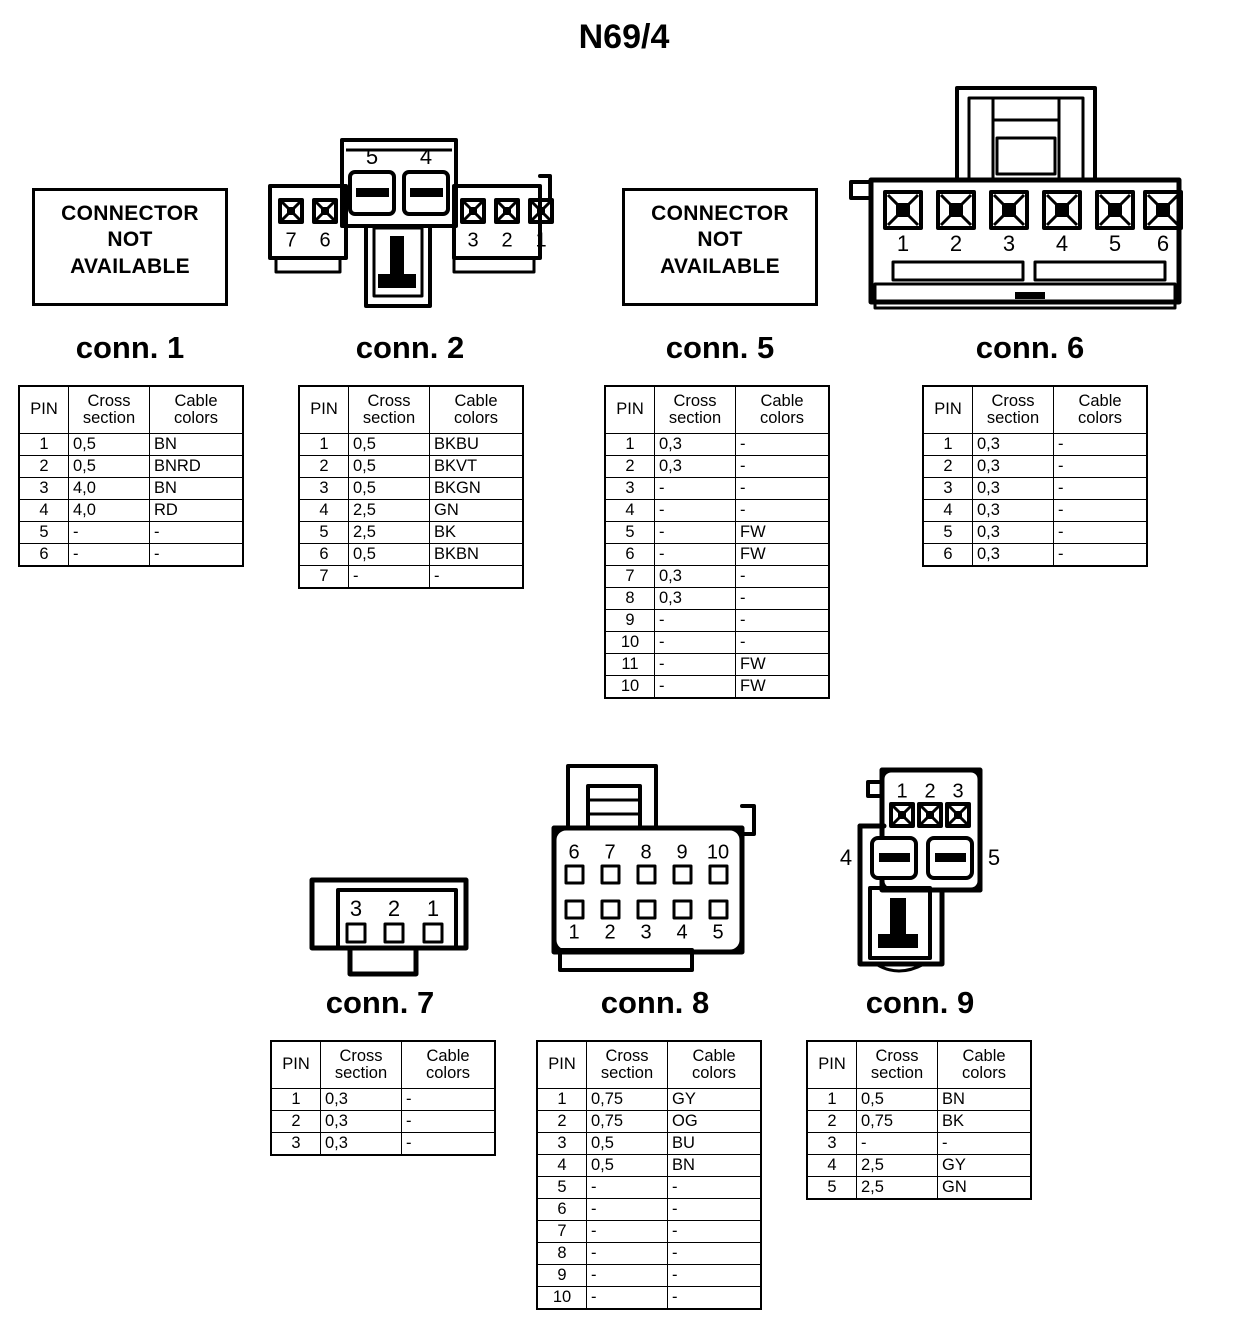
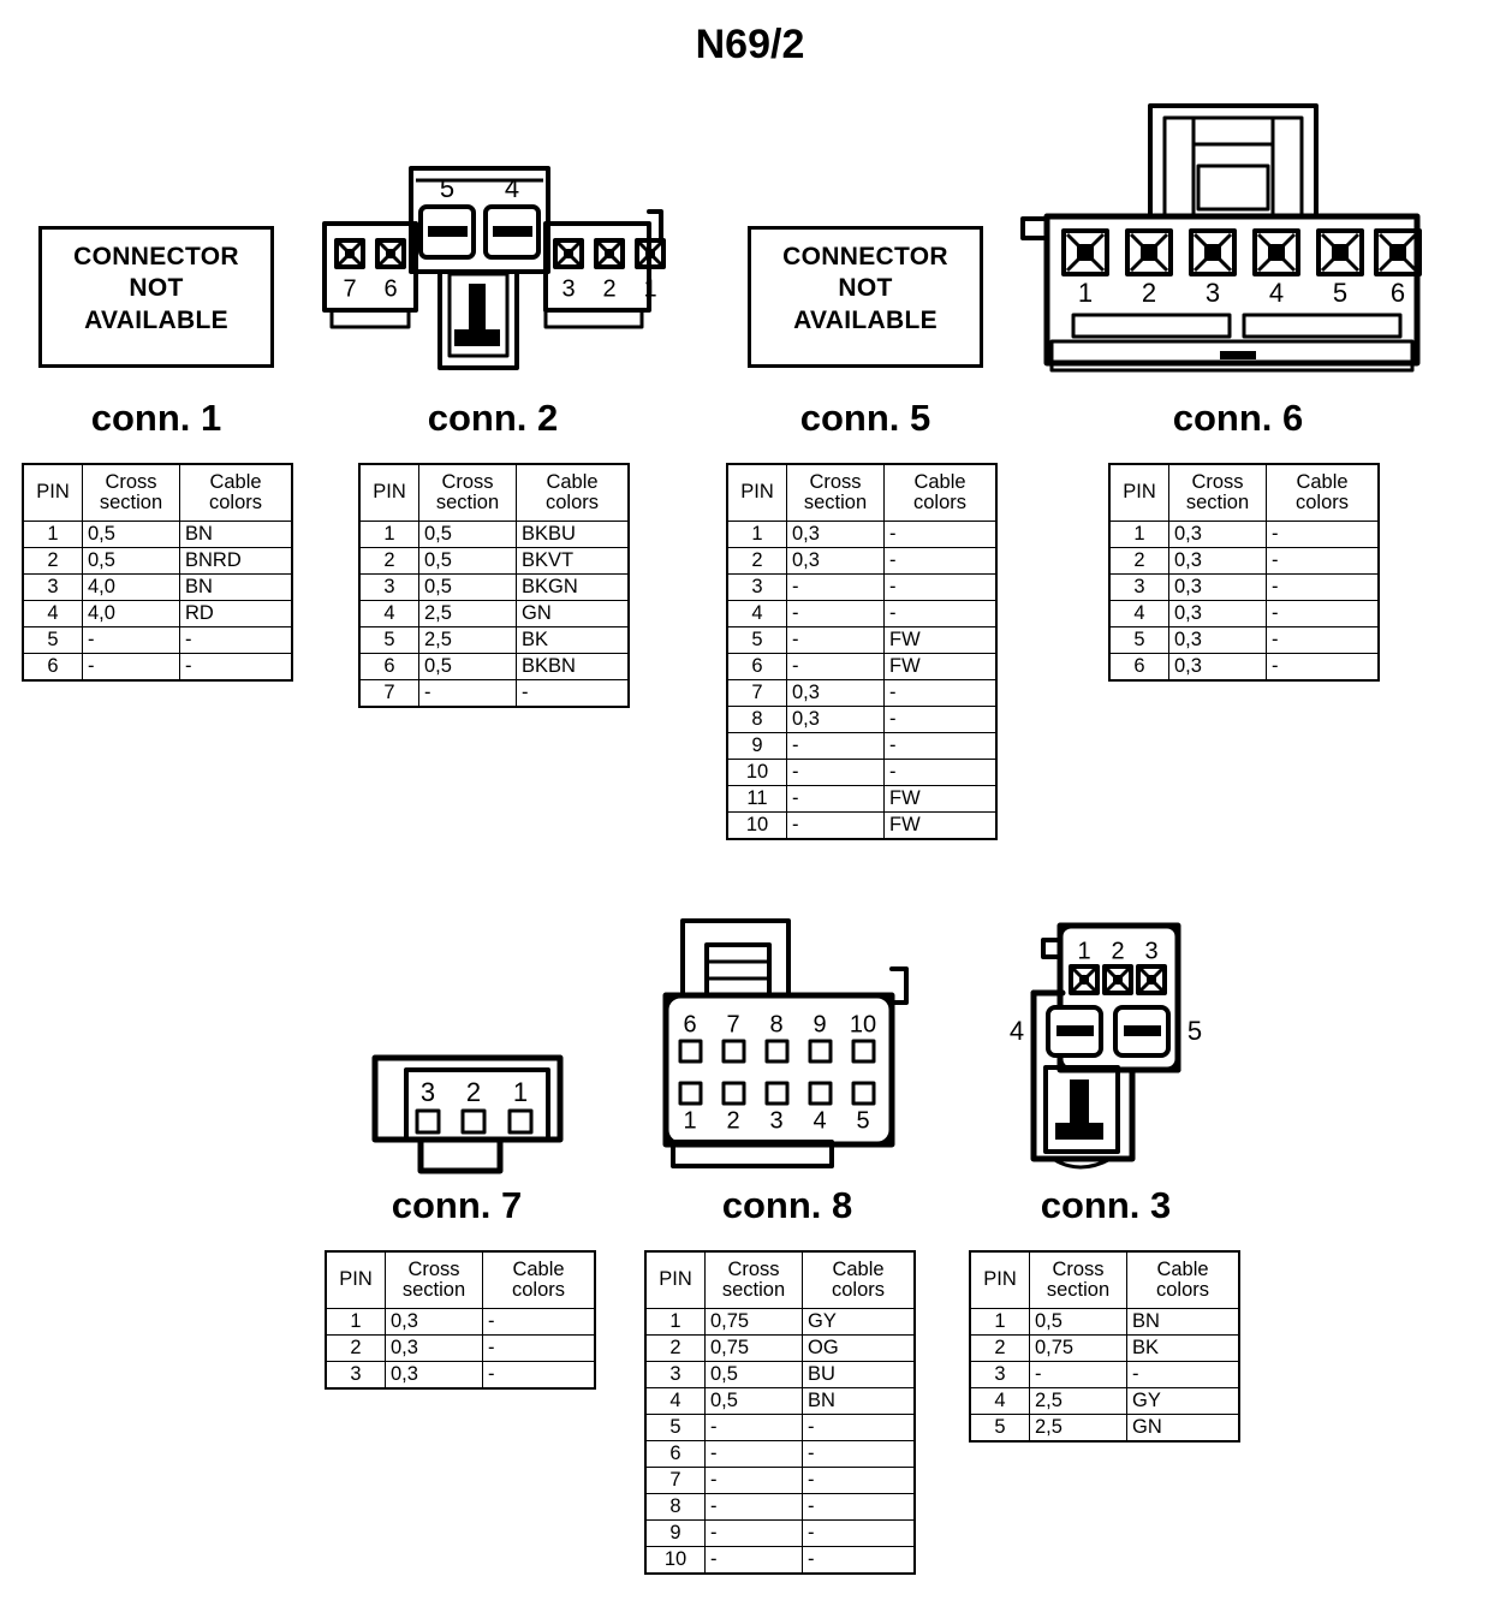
- N69/4
+ N69/2
  CONNECTOR
  NOT
  AVAILABLE
  conn. 1
  PIN	Crosssection	Cablecolors
  1	0,5	BN
  2	0,5	BNRD
  3	4,0	BN
  4	4,0	RD
  5	-	-
  6	-	-
  5
  4
  7
  6
  3
  2
  1
  conn. 2
  PIN	Crosssection	Cablecolors
  1	0,5	BKBU
  2	0,5	BKVT
  3	0,5	BKGN
  4	2,5	GN
  5	2,5	BK
  6	0,5	BKBN
  7	-	-
  CONNECTOR
  NOT
  AVAILABLE
  conn. 5
  PIN	Crosssection	Cablecolors
  1	0,3	-
  2	0,3	-
  3	-	-
  4	-	-
  5	-	FW
  6	-	FW
  7	0,3	-
  8	0,3	-
  9	-	-
  10	-	-
  11	-	FW
  10	-	FW
  1
  2
  3
  4
  5
  6
  conn. 6
  PIN	Crosssection	Cablecolors
  1	0,3	-
  2	0,3	-
  3	0,3	-
  4	0,3	-
  5	0,3	-
  6	0,3	-
  3
  2
  1
  conn. 7
  PIN	Crosssection	Cablecolors
  1	0,3	-
  2	0,3	-
  3	0,3	-
  6
  7
  8
  9
  10
  1
  2
  3
  4
  5
  conn. 8
  PIN	Crosssection	Cablecolors
  1	0,75	GY
  2	0,75	OG
  3	0,5	BU
  4	0,5	BN
  5	-	-
  6	-	-
  7	-	-
  8	-	-
  9	-	-
  10	-	-
  1
  2
  3
  4
  5
- conn. 9
+ conn. 3
  PIN	Crosssection	Cablecolors
  1	0,5	BN
  2	0,75	BK
  3	-	-
  4	2,5	GY
  5	2,5	GN
